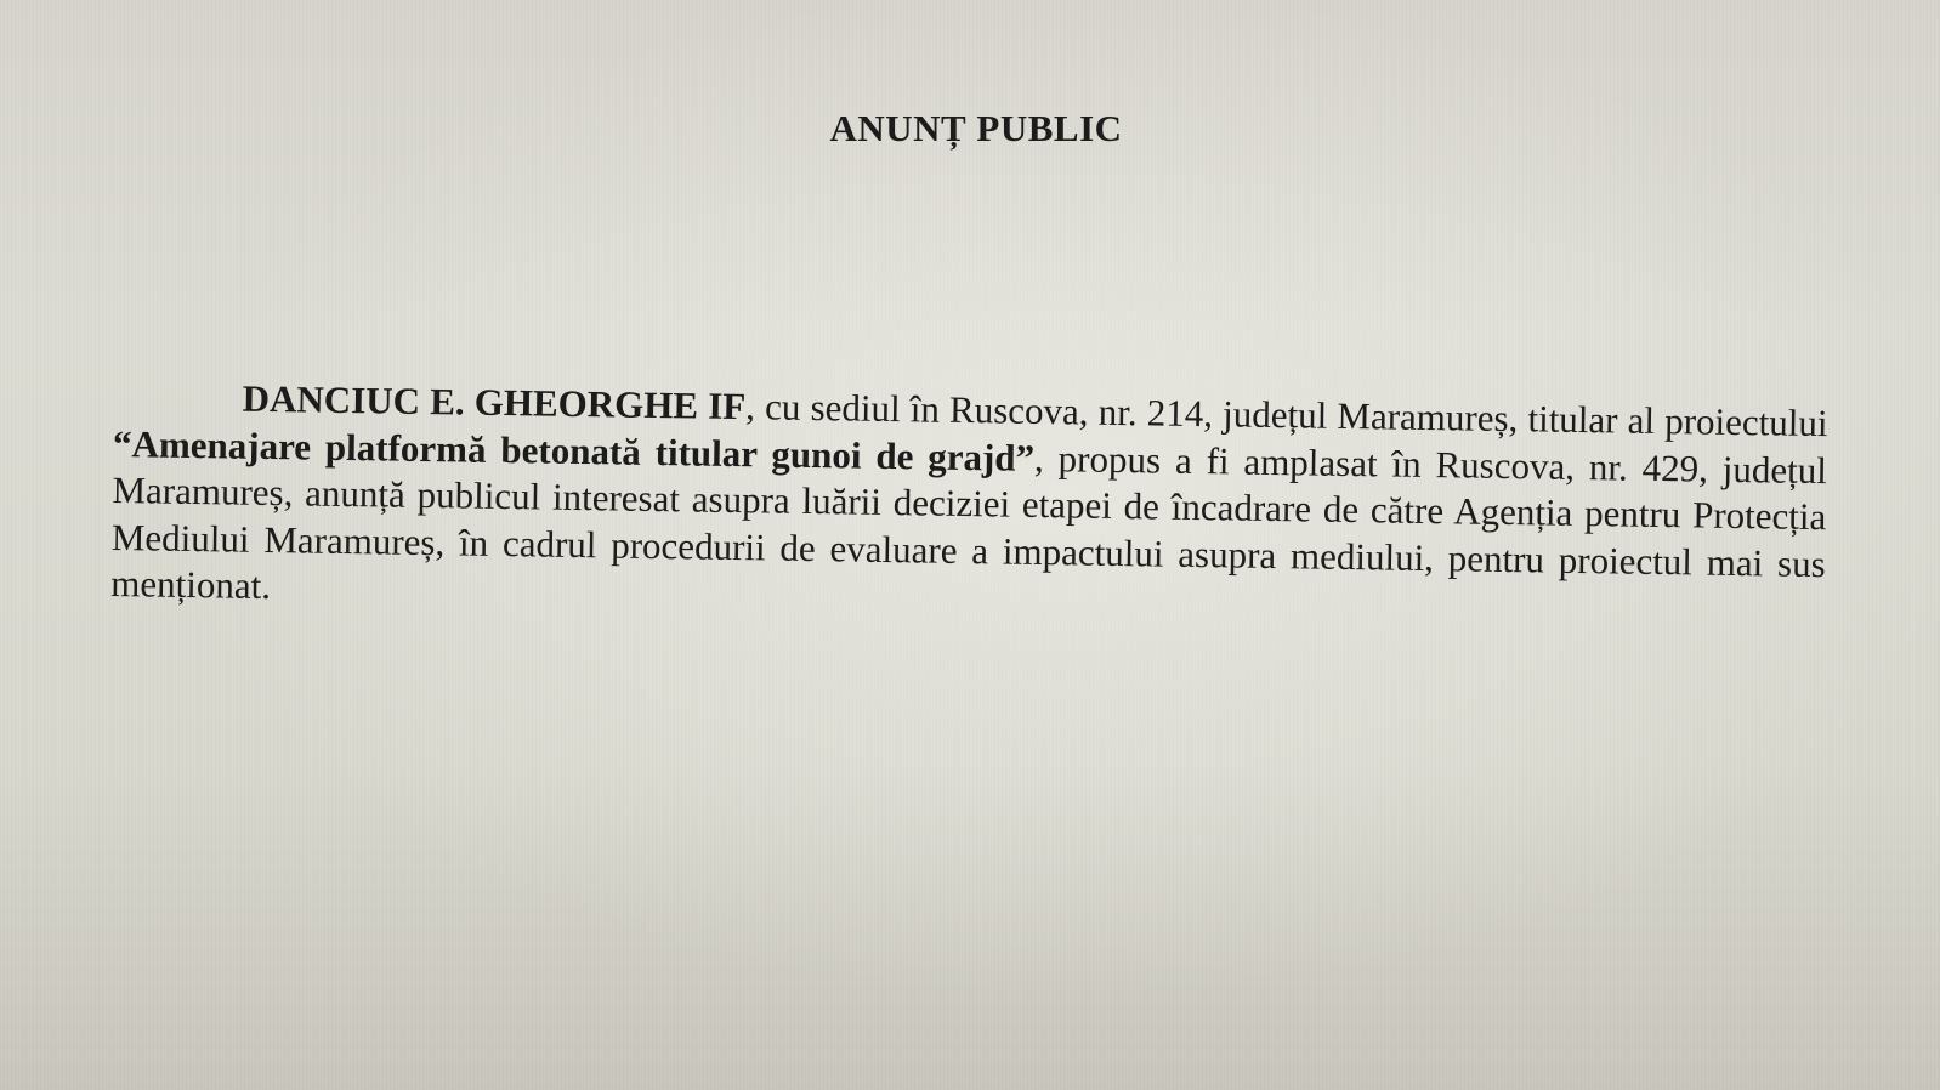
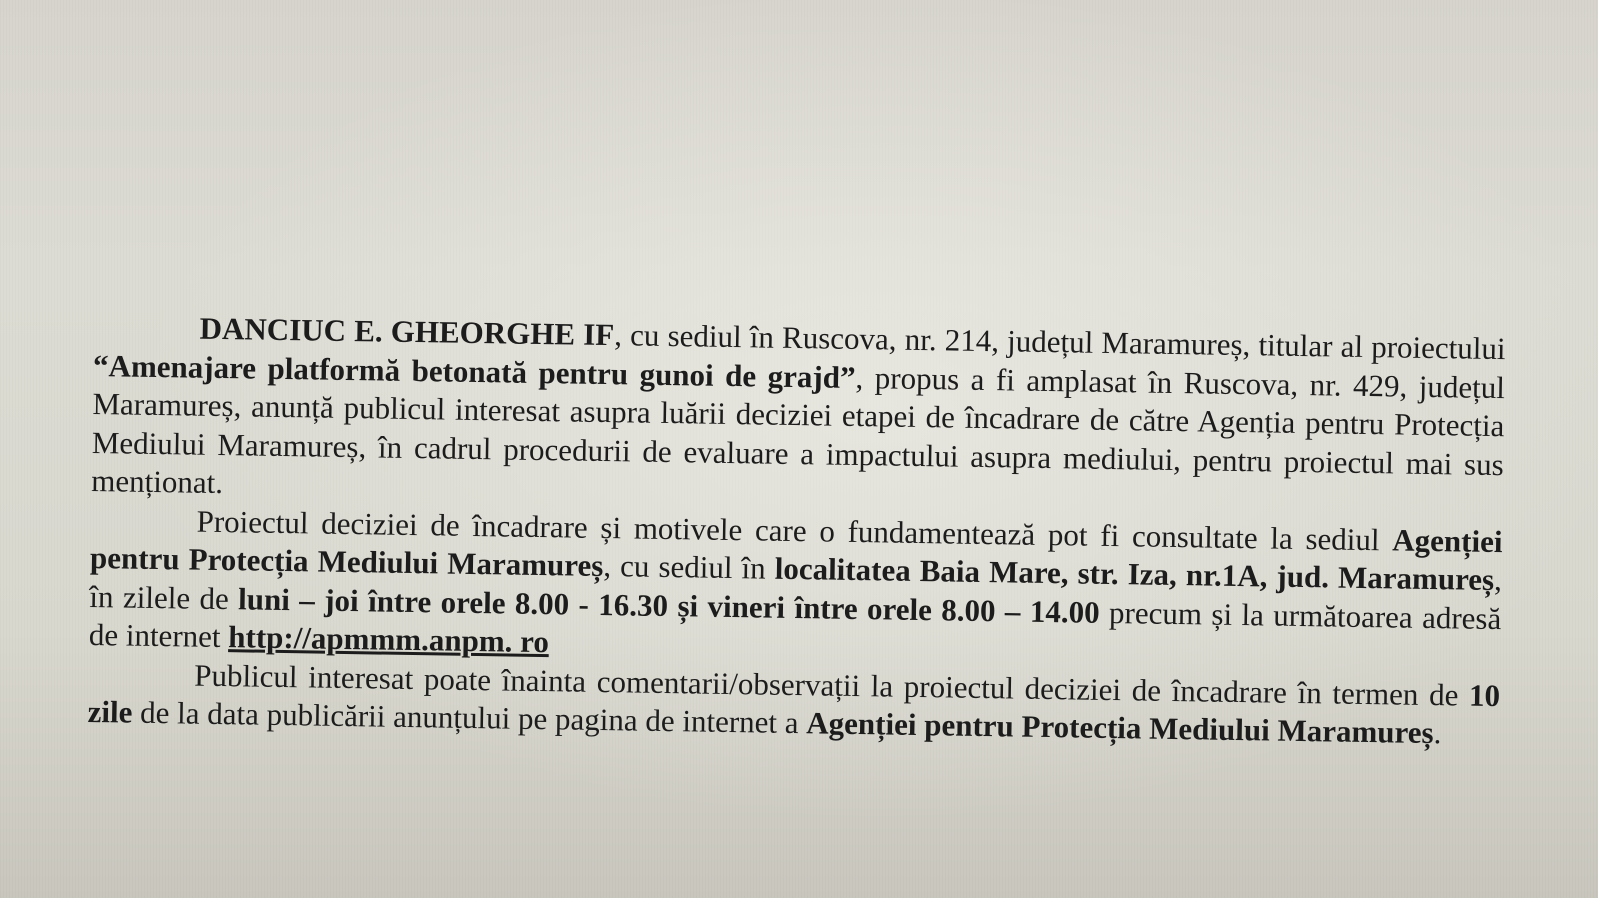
- ANUNȚ PUBLIC
- DANCIUC E. GHEORGHE IF, cu sediul în Ruscova, nr. 214, județul Maramureș, titular al proiectului “Amenajare platformă betonată titular gunoi de grajd”, propus a fi amplasat în Ruscova, nr. 429, județul Maramureș, anunță publicul interesat asupra luării deciziei etapei de încadrare de către Agenția pentru Protecția Mediului Maramureș, în cadrul procedurii de evaluare a impactului asupra mediului, pentru proiectul mai sus menționat.
+ DANCIUC E. GHEORGHE IF, cu sediul în Ruscova, nr. 214, județul Maramureș, titular al proiectului “Amenajare platformă betonată pentru gunoi de grajd”, propus a fi amplasat în Ruscova, nr. 429, județul Maramureș, anunță publicul interesat asupra luării deciziei etapei de încadrare de către Agenția pentru Protecția Mediului Maramureș, în cadrul procedurii de evaluare a impactului asupra mediului, pentru proiectul mai sus menționat.
+ Proiectul deciziei de încadrare și motivele care o fundamentează pot fi consultate la sediul Agenției pentru Protecția Mediului Maramureș, cu sediul în localitatea Baia Mare, str. Iza, nr.1A, jud. Maramureș, în zilele de luni – joi între orele 8.00 - 16.30 și vineri între orele 8.00 – 14.00 precum și la următoarea adresă de internet http://apmmm.anpm. ro
+ Publicul interesat poate înainta comentarii/observații la proiectul deciziei de încadrare în termen de 10 zile de la data publicării anunțului pe pagina de internet a Agenției pentru Protecția Mediului Maramureș.
